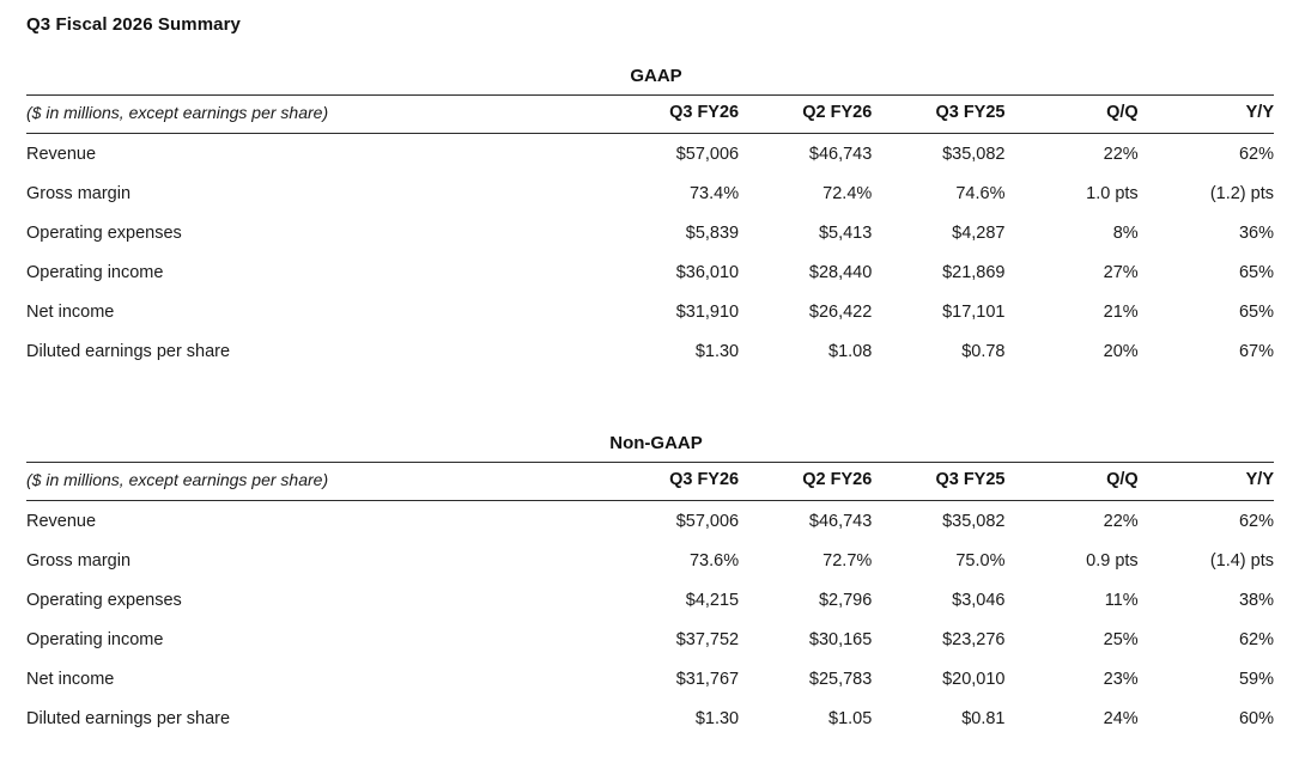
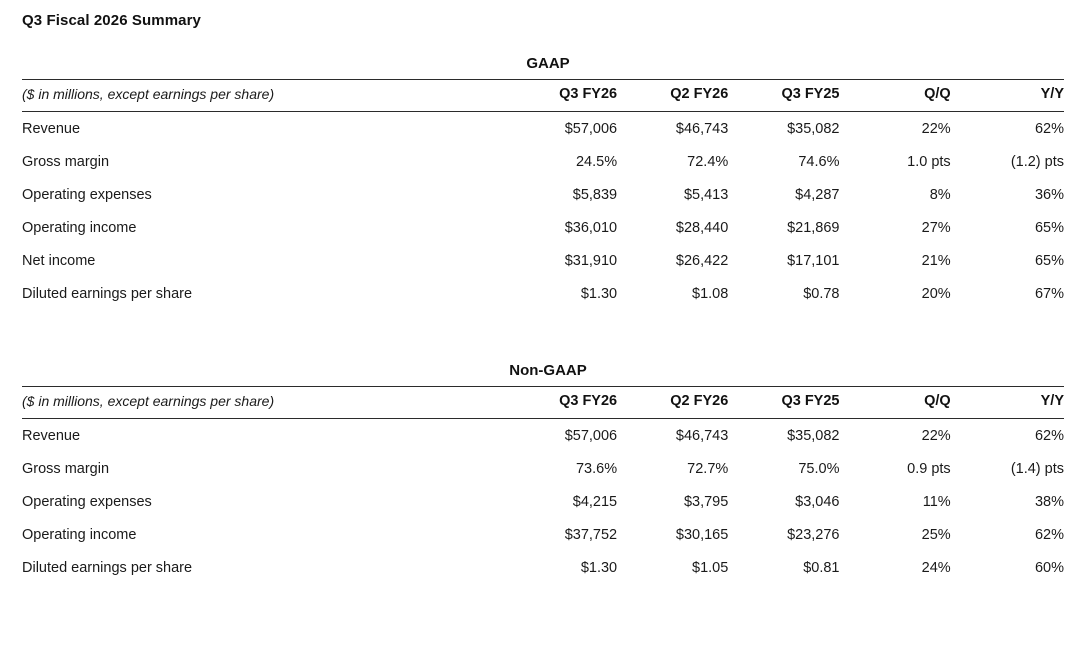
  Q3 Fiscal 2026 Summary
  GAAP
  ($ in millions, except earnings per share)	Q3 FY26	Q2 FY26	Q3 FY25	Q/Q	Y/Y
  Revenue	$57,006	$46,743	$35,082	22%	62%
- Gross margin	73.4%	72.4%	74.6%	1.0 pts	(1.2) pts
+ Gross margin	24.5%	72.4%	74.6%	1.0 pts	(1.2) pts
  Operating expenses	$5,839	$5,413	$4,287	8%	36%
  Operating income	$36,010	$28,440	$21,869	27%	65%
  Net income	$31,910	$26,422	$17,101	21%	65%
  Diluted earnings per share	$1.30	$1.08	$0.78	20%	67%
  Non-GAAP
  ($ in millions, except earnings per share)	Q3 FY26	Q2 FY26	Q3 FY25	Q/Q	Y/Y
  Revenue	$57,006	$46,743	$35,082	22%	62%
  Gross margin	73.6%	72.7%	75.0%	0.9 pts	(1.4) pts
- Operating expenses	$4,215	$2,796	$3,046	11%	38%
+ Operating expenses	$4,215	$3,795	$3,046	11%	38%
  Operating income	$37,752	$30,165	$23,276	25%	62%
- Net income	$31,767	$25,783	$20,010	23%	59%
  Diluted earnings per share	$1.30	$1.05	$0.81	24%	60%
